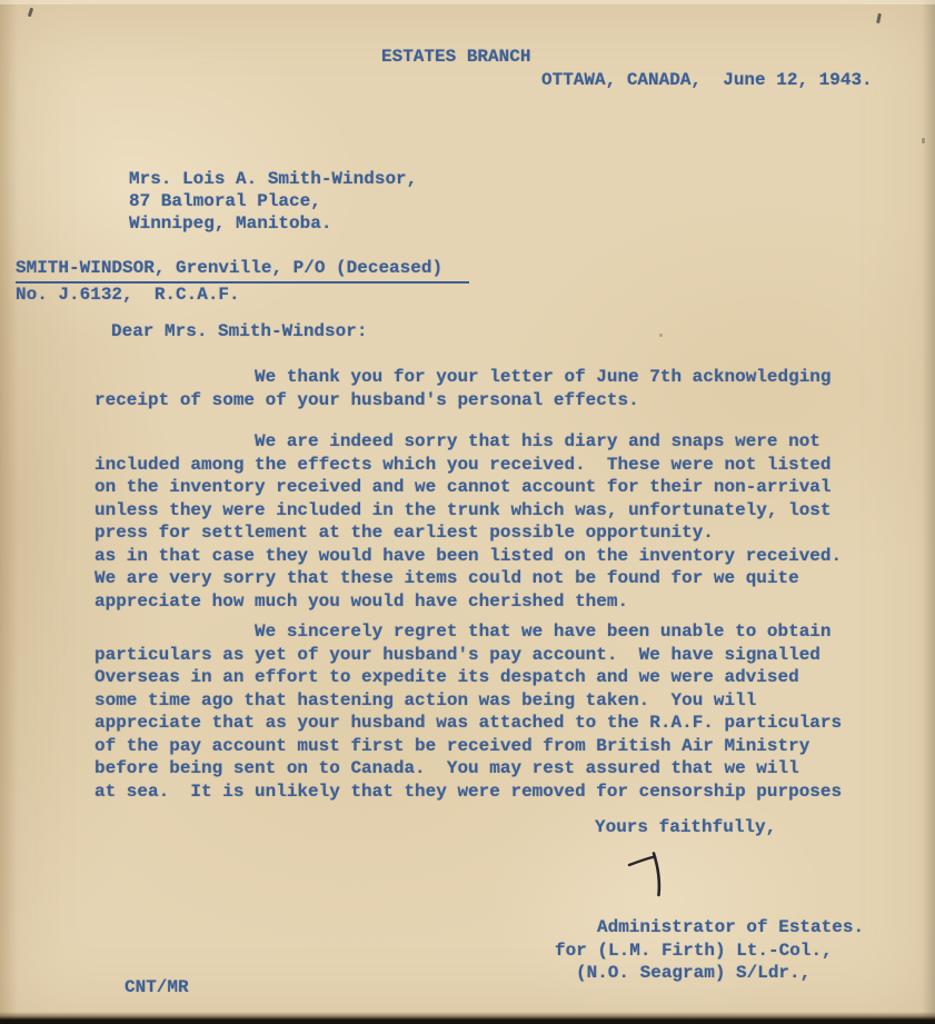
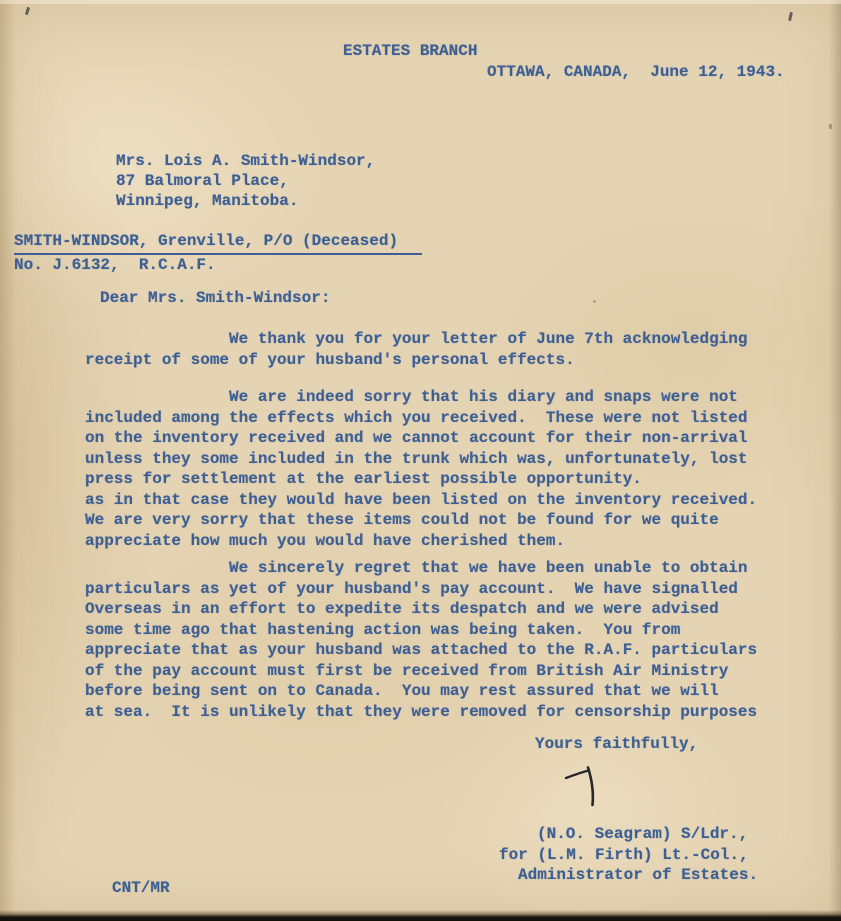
  ESTATES BRANCH
  OTTAWA, CANADA, June 12, 1943.
  Mrs. Lois A. Smith-Windsor,
  87 Balmoral Place,
  Winnipeg, Manitoba.
  SMITH-WINDSOR, Grenville, P/O (Deceased)
  No. J.6132, R.C.A.F.
  Dear Mrs. Smith-Windsor:
  We thank you for your letter of June 7th acknowledging
  receipt of some of your husband's personal effects.
  We are indeed sorry that his diary and snaps were not
  included among the effects which you received. These were not listed
  on the inventory received and we cannot account for their non-arrival
- unless they were included in the trunk which was, unfortunately, lost
+ unless they some included in the trunk which was, unfortunately, lost
  press for settlement at the earliest possible opportunity.
  as in that case they would have been listed on the inventory received.
  We are very sorry that these items could not be found for we quite
  appreciate how much you would have cherished them.
  We sincerely regret that we have been unable to obtain
  particulars as yet of your husband's pay account. We have signalled
  Overseas in an effort to expedite its despatch and we were advised
- some time ago that hastening action was being taken. You will
+ some time ago that hastening action was being taken. You from
  appreciate that as your husband was attached to the R.A.F. particulars
  of the pay account must first be received from British Air Ministry
  before being sent on to Canada. You may rest assured that we will
  at sea. It is unlikely that they were removed for censorship purposes
  Yours faithfully,
- Administrator of Estates.
+ (N.O. Seagram) S/Ldr.,
  for (L.M. Firth) Lt.-Col.,
- (N.O. Seagram) S/Ldr.,
+ Administrator of Estates.
  CNT/MR
